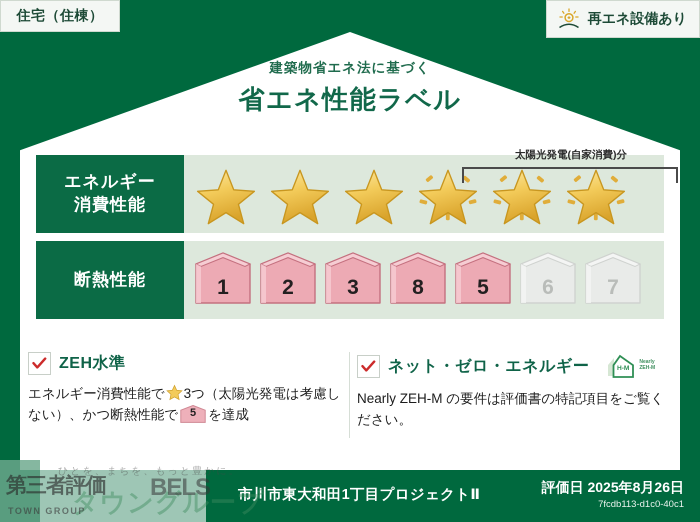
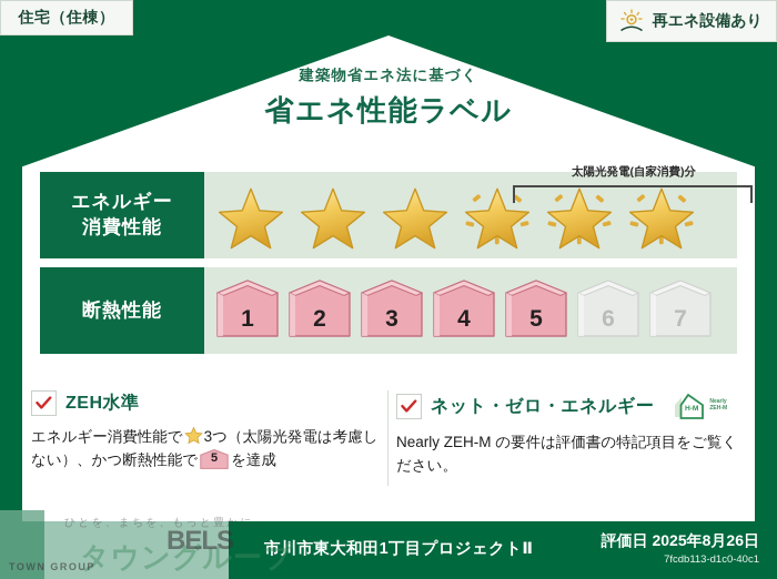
  住宅（住棟）
  再エネ設備あり
  建築物省エネ法に基づく
  省エネ性能ラベル
  エネルギー
  消費性能
  太陽光発電(自家消費)分
  断熱性能
  1
  2
  3
- 8
+ 4
  5
  6
  7
  ZEH水準
  エネルギー消費性能で 3つ（太陽光発電は考慮しない）、かつ断熱性能で
  5
  を達成
  ネット・ゼロ・エネルギー
  Nearly ZEH-M の要件は評価書の特記項目をご覧ください。
  市川市東大和田1丁目プロジェクトⅡ
  評価日 2025年8月26日
  7fcdb113-d1c0-40c1
  ひとを、まちを、もっと豊かに。
  タウングループ
- 第三者評価
  BELS
  TOWN GROUP
